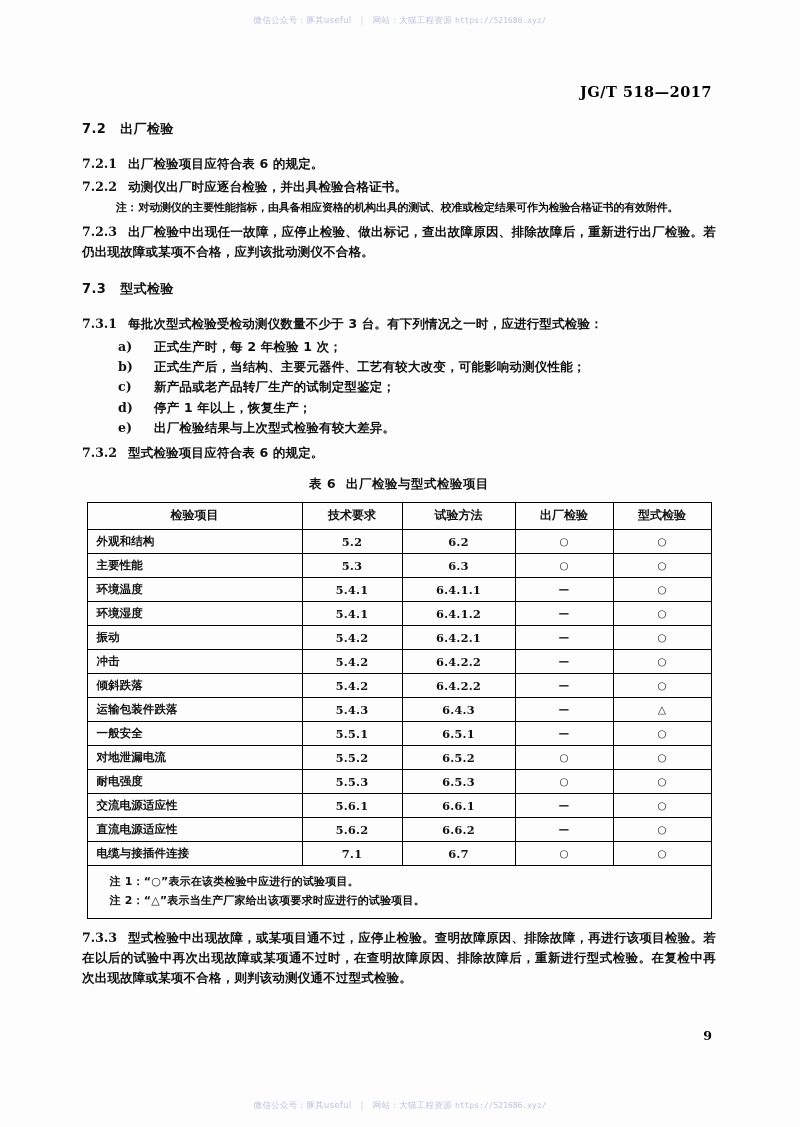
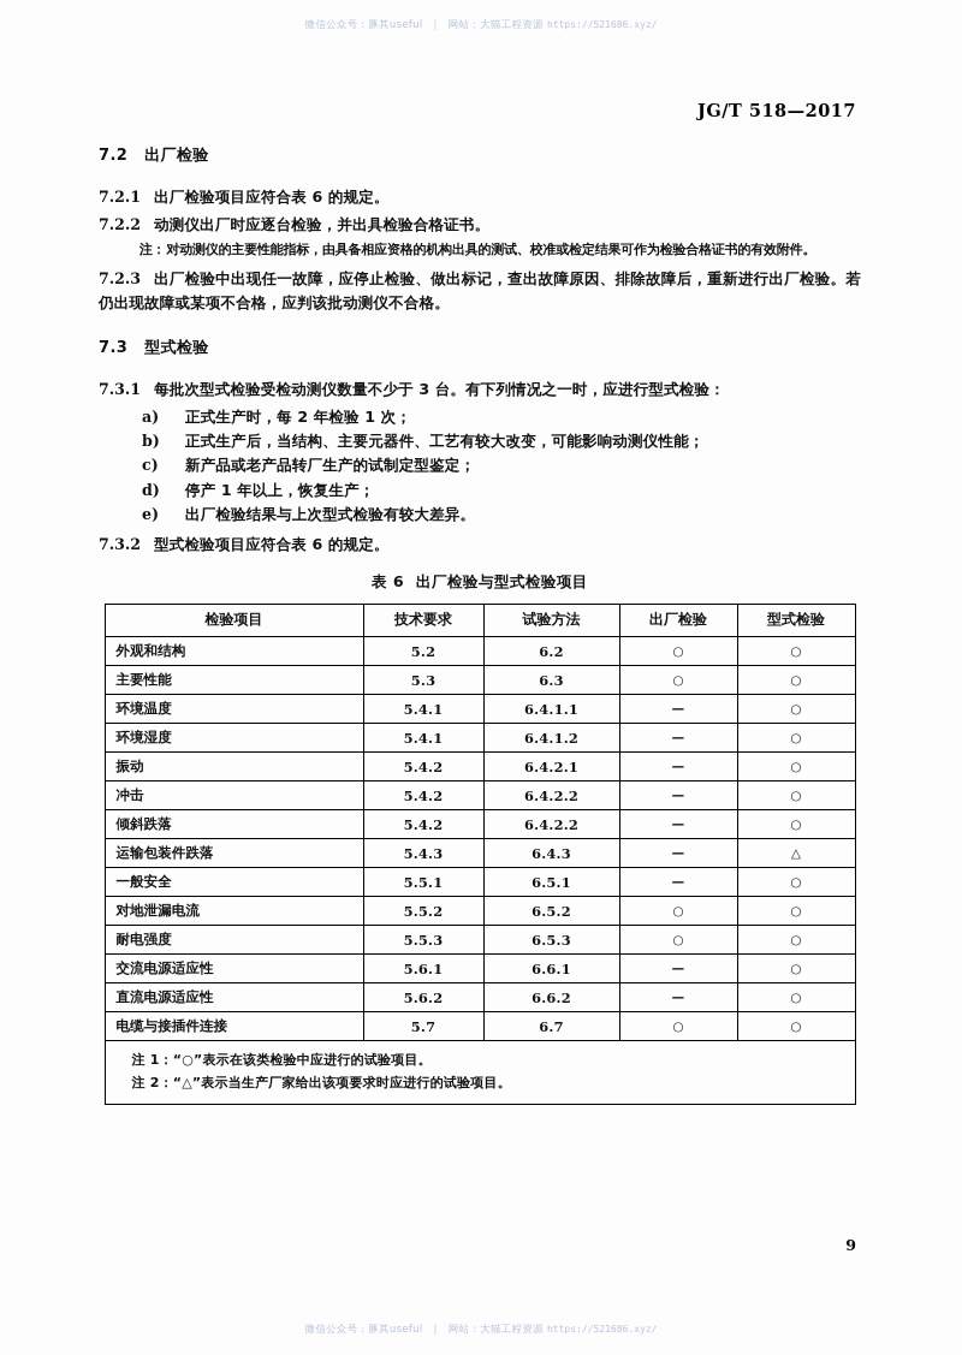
  微信公众号：豚其useful | 网站：大猫工程资源 https://521686.xyz/
  JG/T 518—2017
  7.2 出厂检验
  7.2.1 出厂检验项目应符合表 6 的规定。
  7.2.2 动测仪出厂时应逐台检验，并出具检验合格证书。
  注：对动测仪的主要性能指标，由具备相应资格的机构出具的测试、校准或检定结果可作为检验合格证书的有效附件。
  7.2.3 出厂检验中出现任一故障，应停止检验、做出标记，查出故障原因、排除故障后，重新进行出厂检验。若仍出现故障或某项不合格，应判该批动测仪不合格。
  7.3 型式检验
  7.3.1 每批次型式检验受检动测仪数量不少于 3 台。有下列情况之一时，应进行型式检验：
  a)
  正式生产时，每 2 年检验 1 次；
  b)
  正式生产后，当结构、主要元器件、工艺有较大改变，可能影响动测仪性能；
  c)
  新产品或老产品转厂生产的试制定型鉴定；
  d)
  停产 1 年以上，恢复生产；
  e)
  出厂检验结果与上次型式检验有较大差异。
  7.3.2 型式检验项目应符合表 6 的规定。
  表 6 出厂检验与型式检验项目
  检验项目	技术要求	试验方法	出厂检验	型式检验
  外观和结构	5.2	6.2	○	○
  主要性能	5.3	6.3	○	○
  环境温度	5.4.1	6.4.1.1	—	○
  环境湿度	5.4.1	6.4.1.2	—	○
  振动	5.4.2	6.4.2.1	—	○
  冲击	5.4.2	6.4.2.2	—	○
  倾斜跌落	5.4.2	6.4.2.2	—	○
  运输包装件跌落	5.4.3	6.4.3	—	△
  一般安全	5.5.1	6.5.1	—	○
  对地泄漏电流	5.5.2	6.5.2	○	○
  耐电强度	5.5.3	6.5.3	○	○
  交流电源适应性	5.6.1	6.6.1	—	○
  直流电源适应性	5.6.2	6.6.2	—	○
- 电缆与接插件连接	7.1	6.7	○	○
+ 电缆与接插件连接	5.7	6.7	○	○
  注 1：“○”表示在该类检验中应进行的试验项目。 注 2：“△”表示当生产厂家给出该项要求时应进行的试验项目。
- 7.3.3 型式检验中出现故障，或某项目通不过，应停止检验。查明故障原因、排除故障，再进行该项目检验。若在以后的试验中再次出现故障或某项通不过时，在查明故障原因、排除故障后，重新进行型式检验。在复检中再次出现故障或某项不合格，则判该动测仪通不过型式检验。
  9
  微信公众号：豚其useful | 网站：大猫工程资源 https://521686.xyz/
